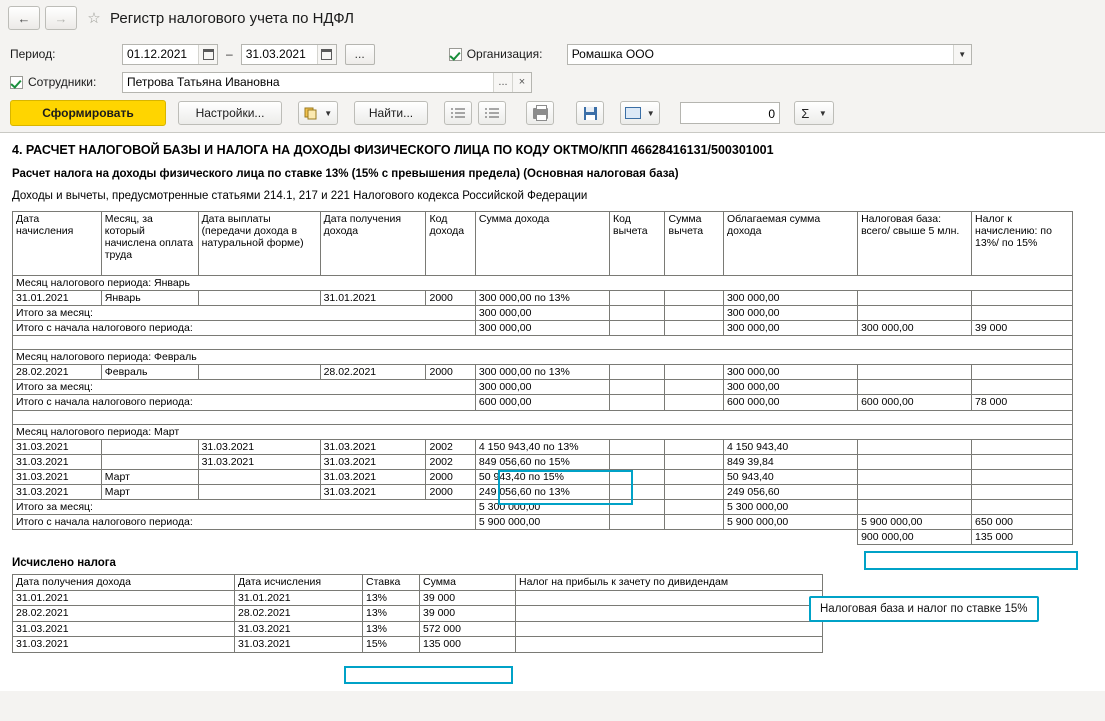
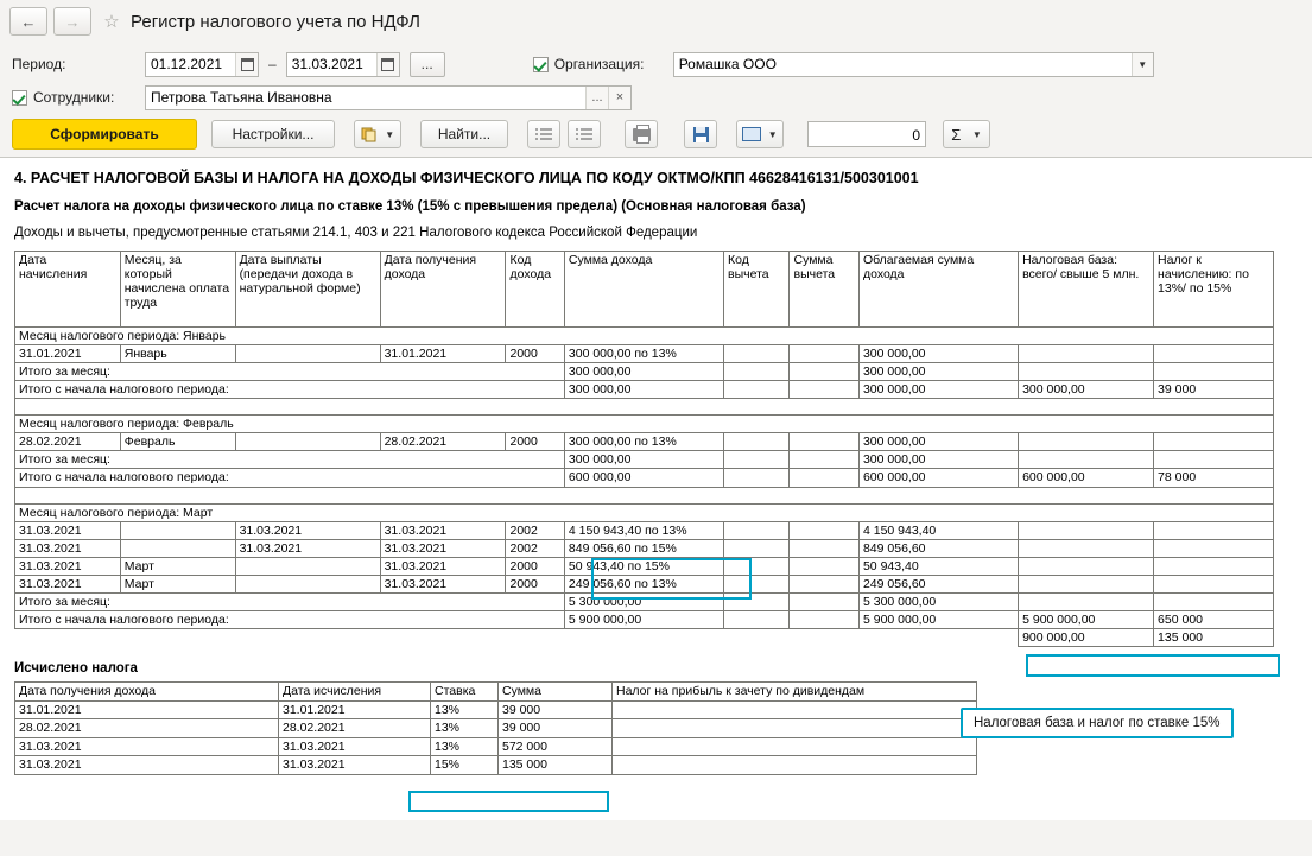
  ←
  →
  ☆
  Регистр налогового учета по НДФЛ
  Период:
  01.12.2021
  –
  31.03.2021
  ...
  Организация:
  Ромашка ООО
  ▼
  Сотрудники:
  Петрова Татьяна Ивановна
  ...
  ×
  Сформировать
  Настройки...
  ▼
  Найти...
  ▼
  0
  Σ
  ▼
  4. РАСЧЕТ НАЛОГОВОЙ БАЗЫ И НАЛОГА НА ДОХОДЫ ФИЗИЧЕСКОГО ЛИЦА ПО КОДУ ОКТМО/КПП 46628416131/500301001
  Расчет налога на доходы физического лица по ставке 13% (15% с превышения предела) (Основная налоговая база)
- Доходы и вычеты, предусмотренные статьями 214.1, 217 и 221 Налогового кодекса Российской Федерации
+ Доходы и вычеты, предусмотренные статьями 214.1, 403 и 221 Налогового кодекса Российской Федерации
  Дата начисления	Месяц, за который начислена оплата труда	Дата выплаты (передачи дохода в натуральной форме)	Дата получения дохода	Код дохода	Сумма дохода	Код вычета	Сумма вычета	Облагаемая сумма дохода	Налоговая база: всего/ свыше 5 млн.	Налог к начислению: по 13%/ по 15%
  Месяц налогового периода: Январь
  31.01.2021	Январь		31.01.2021	2000	300 000,00 по 13%			300 000,00
  Итого за месяц:	300 000,00			300 000,00
  Итого с начала налогового периода:	300 000,00			300 000,00	300 000,00	39 000
  Месяц налогового периода: Февраль
  28.02.2021	Февраль		28.02.2021	2000	300 000,00 по 13%			300 000,00
  Итого за месяц:	300 000,00			300 000,00
  Итого с начала налогового периода:	600 000,00			600 000,00	600 000,00	78 000
  Месяц налогового периода: Март
  31.03.2021		31.03.2021	31.03.2021	2002	4 150 943,40 по 13%			4 150 943,40
- 31.03.2021		31.03.2021	31.03.2021	2002	849 056,60 по 15%			849 39,84
+ 31.03.2021		31.03.2021	31.03.2021	2002	849 056,60 по 15%			849 056,60
  31.03.2021	Март		31.03.2021	2000	50 943,40 по 15%			50 943,40
  31.03.2021	Март		31.03.2021	2000	249 056,60 по 13%			249 056,60
  Итого за месяц:	5 300 000,00			5 300 000,00
  Итого с начала налогового периода:	5 900 000,00			5 900 000,00	5 900 000,00	650 000
  					900 000,00	135 000
  Исчислено налога
  Дата получения дохода	Дата исчисления	Ставка	Сумма	Налог на прибыль к зачету по дивидендам
  31.01.2021	31.01.2021	13%	39 000
  28.02.2021	28.02.2021	13%	39 000
  31.03.2021	31.03.2021	13%	572 000
  31.03.2021	31.03.2021	15%	135 000
  Налоговая база и налог по ставке 15%
